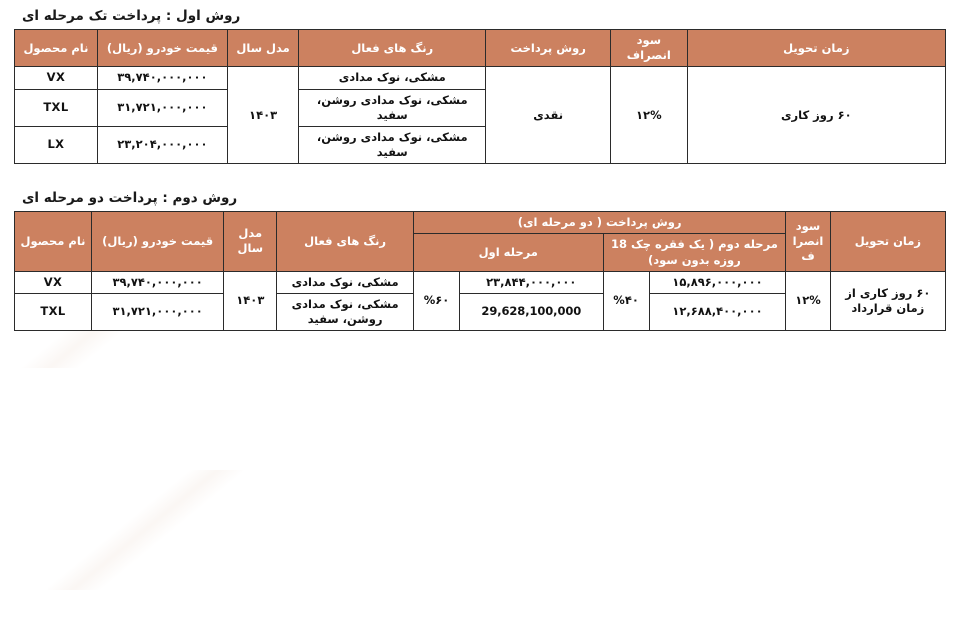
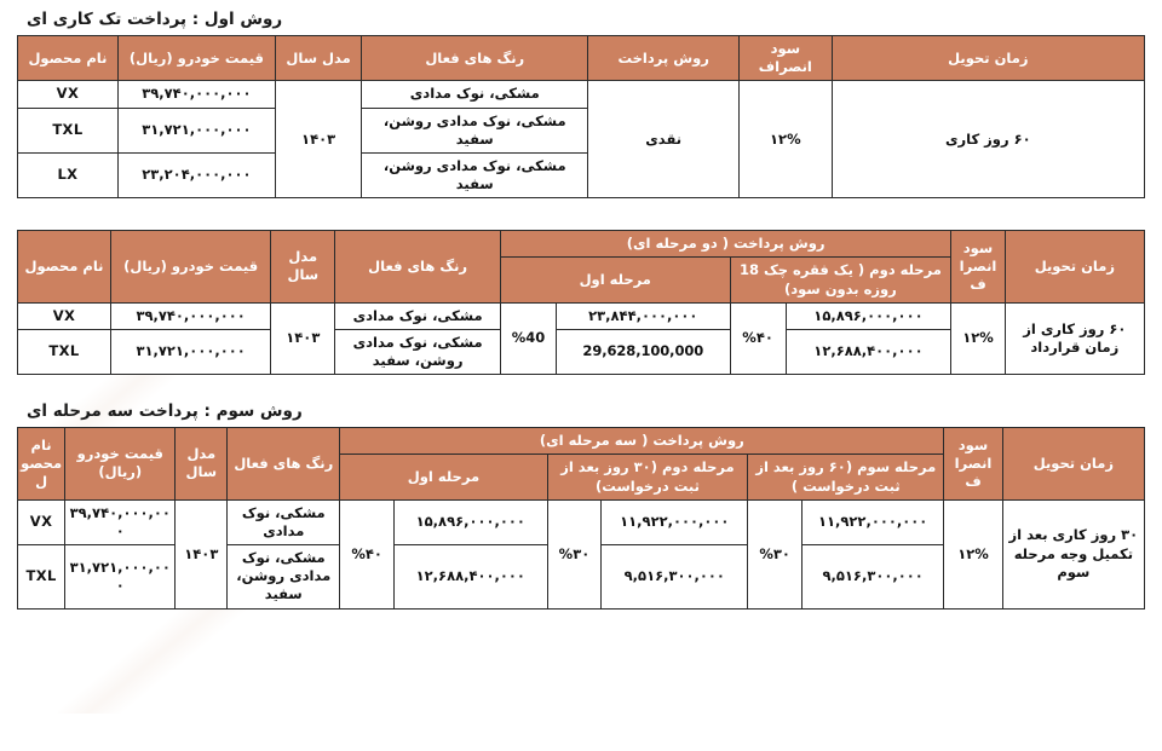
- روش اول : پرداخت تک مرحله ای
+ روش اول : پرداخت تک کاری ای
  زمان تحویل	سود انصراف	روش پرداخت	رنگ های فعال	مدل سال	قیمت خودرو (ریال)	نام محصول
  ۶۰ روز کاری	۱۲%	نقدی	مشکی، نوک مدادی	۱۴۰۳	۳۹,۷۴۰,۰۰۰,۰۰۰	VX
  مشکی، نوک مدادی روشن، سفید	۳۱,۷۲۱,۰۰۰,۰۰۰	TXL
  مشکی، نوک مدادی روشن، سفید	۲۳,۲۰۴,۰۰۰,۰۰۰	LX
- روش دوم : پرداخت دو مرحله ای
  زمان تحویل	سود انصراف	روش پرداخت ( دو مرحله ای)	رنگ های فعال	مدل سال	قیمت خودرو (ریال)	نام محصول
  مرحله دوم ( یک فقره چک 18 روزه بدون سود)	مرحله اول
- ۶۰ روز کاری از زمان قرارداد	۱۲%	۱۵,۸۹۶,۰۰۰,۰۰۰	%۴۰	۲۳,۸۴۴,۰۰۰,۰۰۰	%۶۰	مشکی، نوک مدادی	۱۴۰۳	۳۹,۷۴۰,۰۰۰,۰۰۰	VX
+ ۶۰ روز کاری از زمان قرارداد	۱۲%	۱۵,۸۹۶,۰۰۰,۰۰۰	%۴۰	۲۳,۸۴۴,۰۰۰,۰۰۰	%40	مشکی، نوک مدادی	۱۴۰۳	۳۹,۷۴۰,۰۰۰,۰۰۰	VX
  ۱۲,۶۸۸,۴۰۰,۰۰۰	29,628,100,000	مشکی، نوک مدادی روشن، سفید	۳۱,۷۲۱,۰۰۰,۰۰۰	TXL
+ روش سوم : پرداخت سه مرحله ای
+ زمان تحویل	سود انصراف	روش پرداخت ( سه مرحله ای)	رنگ های فعال	مدل سال	قیمت خودرو (ریال)	نام محصول
+ مرحله سوم (۶۰ روز بعد از ثبت درخواست )	مرحله دوم (۳۰ روز بعد از ثبت درخواست)	مرحله اول
+ ۳۰ روز کاری بعد از تکمیل وجه مرحله سوم	۱۲%	۱۱,۹۲۲,۰۰۰,۰۰۰	%۳۰	۱۱,۹۲۲,۰۰۰,۰۰۰	%۳۰	۱۵,۸۹۶,۰۰۰,۰۰۰	%۴۰	مشکی، نوک مدادی	۱۴۰۳	۳۹,۷۴۰,۰۰۰,۰۰۰	VX
+ ۹,۵۱۶,۳۰۰,۰۰۰	۹,۵۱۶,۳۰۰,۰۰۰	۱۲,۶۸۸,۴۰۰,۰۰۰	مشکی، نوک مدادی روشن، سفید	۳۱,۷۲۱,۰۰۰,۰۰۰	TXL
